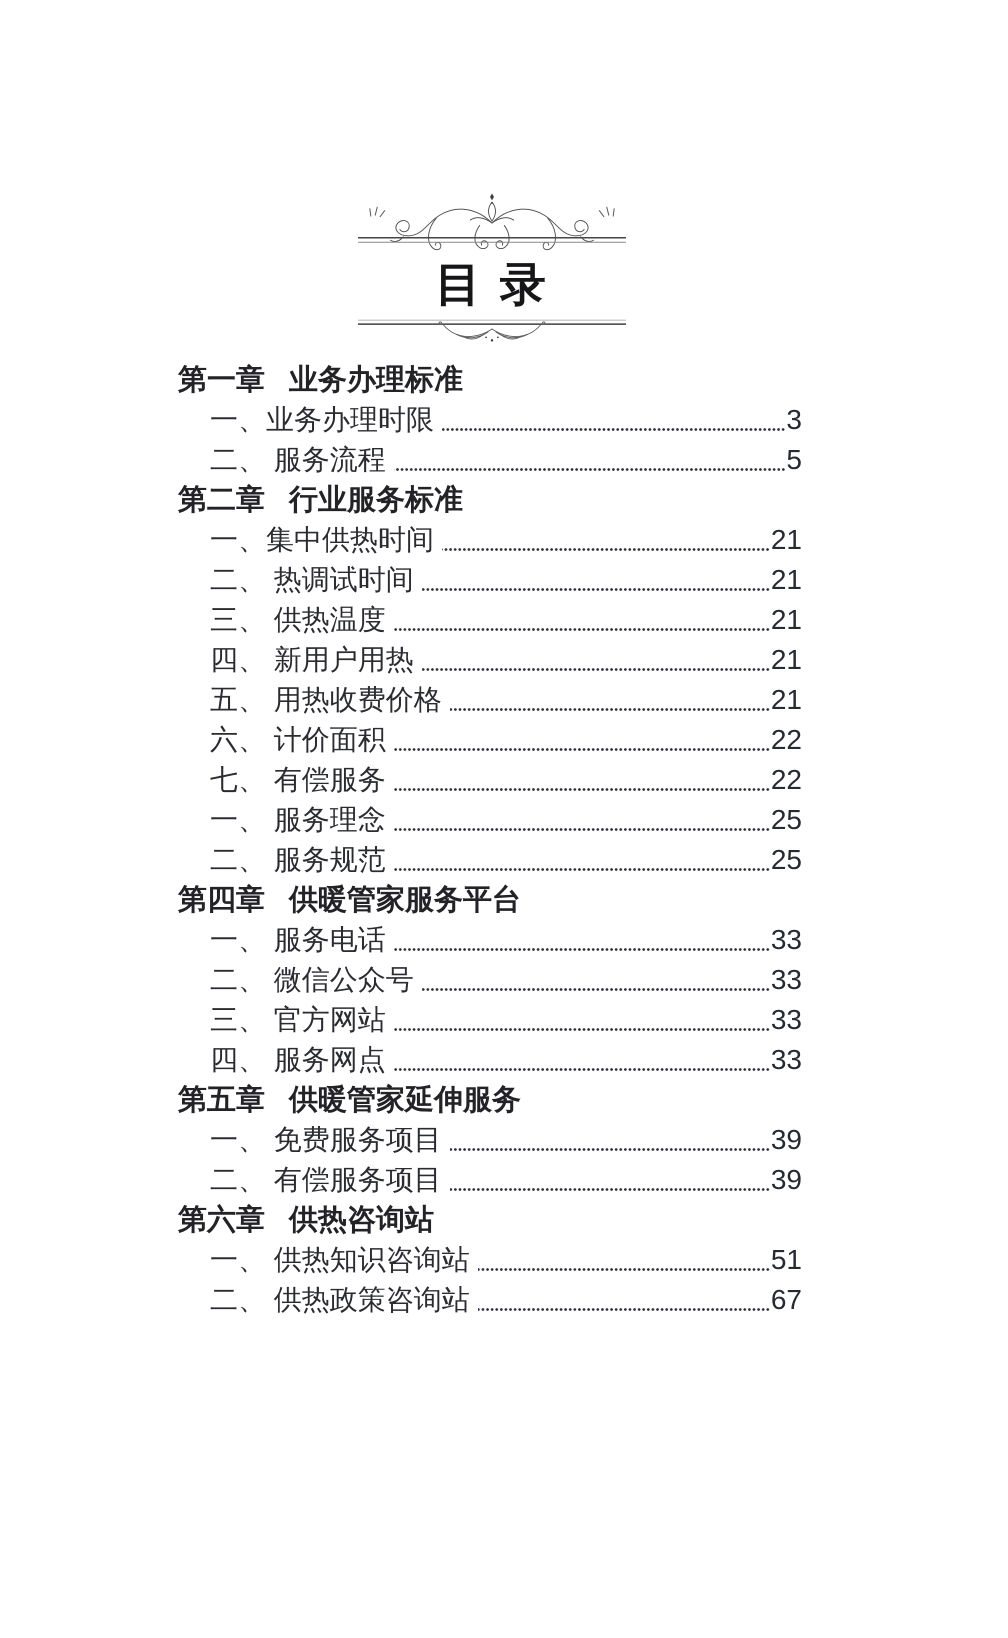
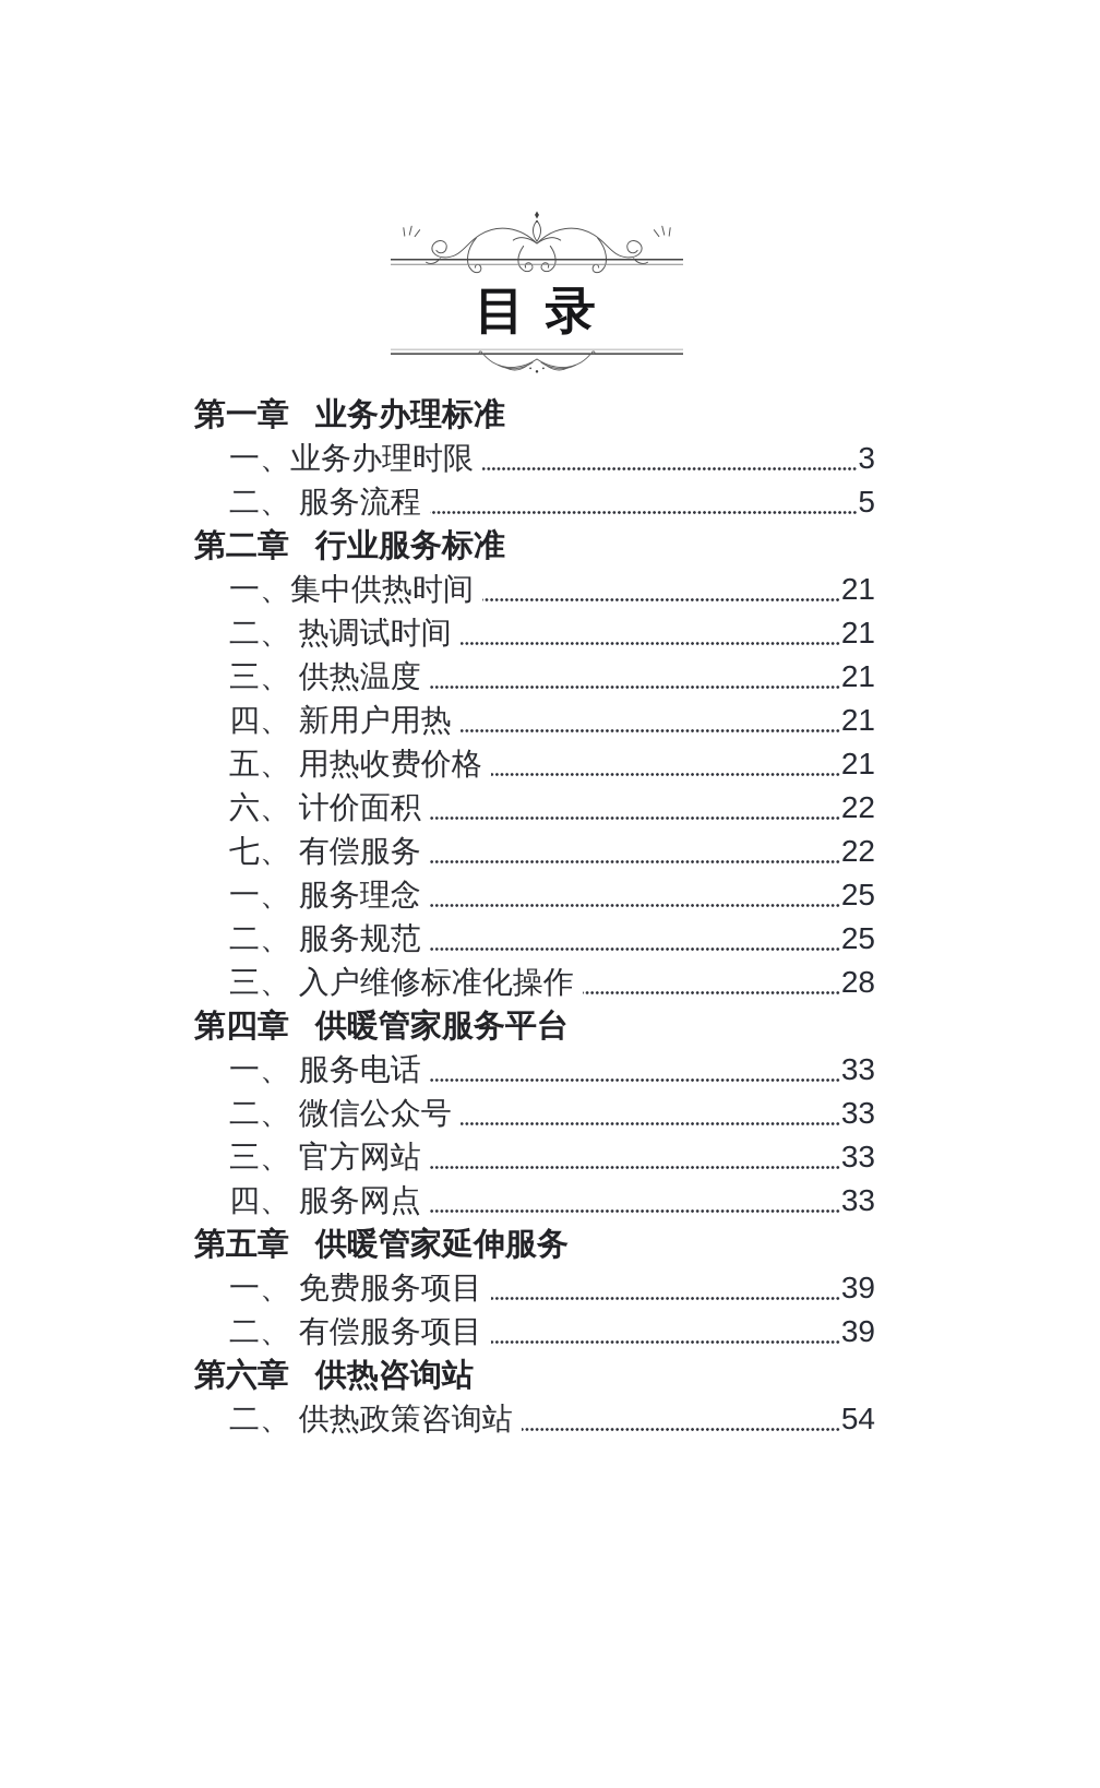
  目 录
  第一章 业务办理标准
  一、业务办理时限
  3
  二、 服务流程
  5
  第二章 行业服务标准
  一、集中供热时间
  21
  二、 热调试时间
  21
  三、 供热温度
  21
  四、 新用户用热
  21
  五、 用热收费价格
  21
  六、 计价面积
  22
  七、 有偿服务
  22
  一、 服务理念
  25
  二、 服务规范
  25
+ 三、 入户维修标准化操作
+ 28
  第四章 供暖管家服务平台
  一、 服务电话
  33
  二、 微信公众号
  33
  三、 官方网站
  33
  四、 服务网点
  33
  第五章 供暖管家延伸服务
  一、 免费服务项目
  39
  二、 有偿服务项目
  39
  第六章 供热咨询站
- 一、 供热知识咨询站
- 51
  二、 供热政策咨询站
- 67
+ 54
